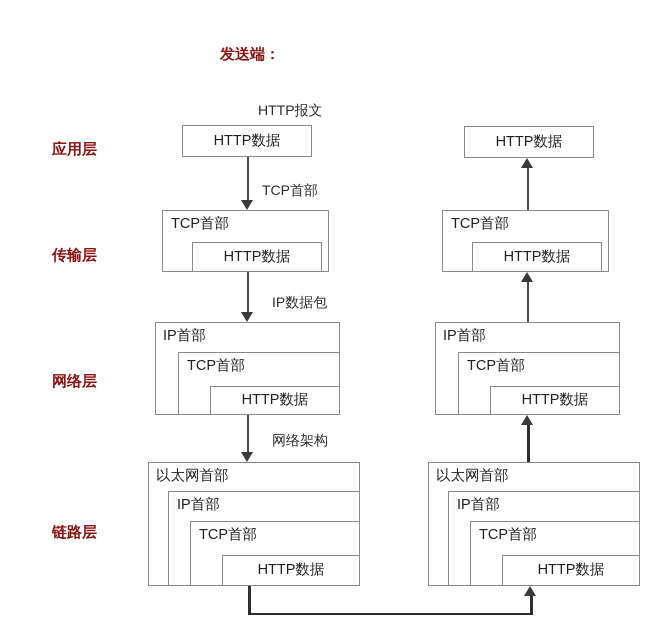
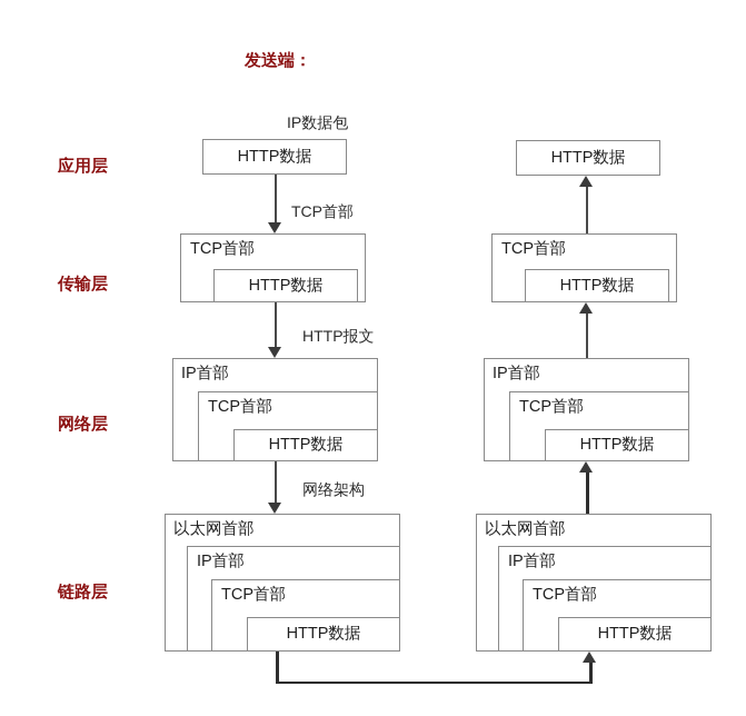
  发送端：
  应用层
  传输层
  网络层
  链路层
- HTTP报文
+ IP数据包
  TCP首部
- IP数据包
+ HTTP报文
  网络架构
  HTTP数据
  TCP首部
  HTTP数据
  IP首部
  TCP首部
  HTTP数据
  以太网首部
  IP首部
  TCP首部
  HTTP数据
  HTTP数据
  TCP首部
  HTTP数据
  IP首部
  TCP首部
  HTTP数据
  以太网首部
  IP首部
  TCP首部
  HTTP数据
